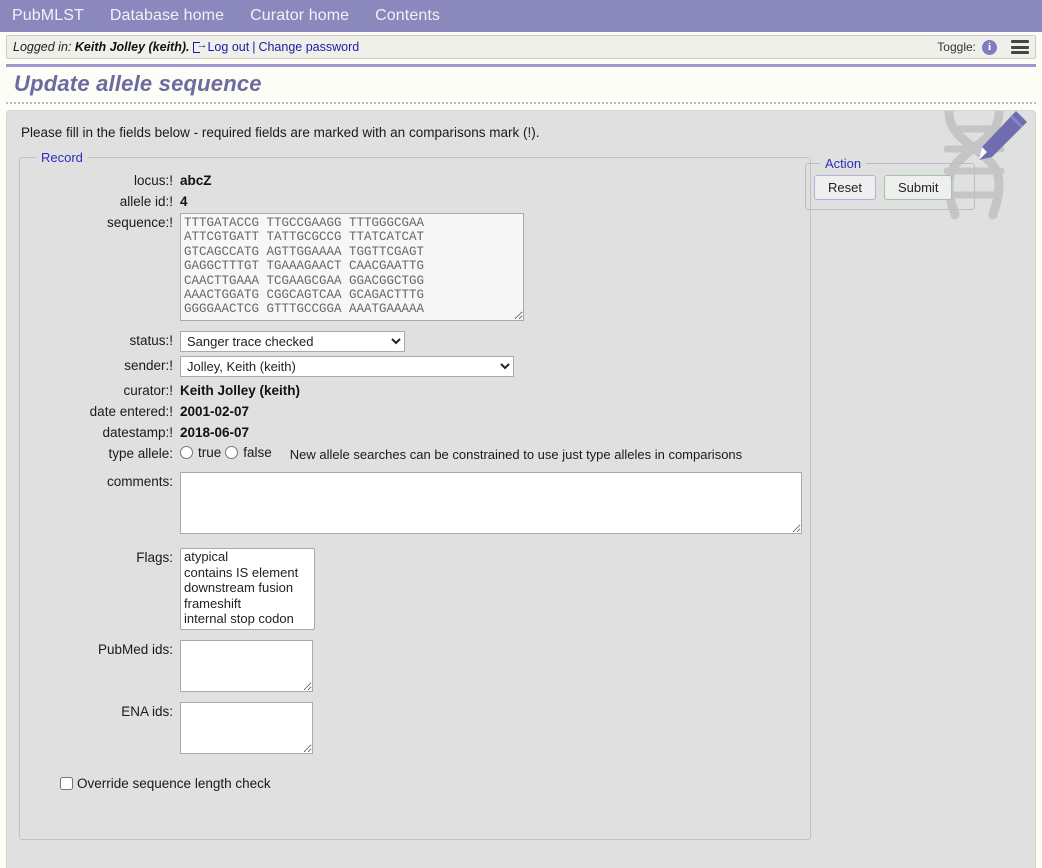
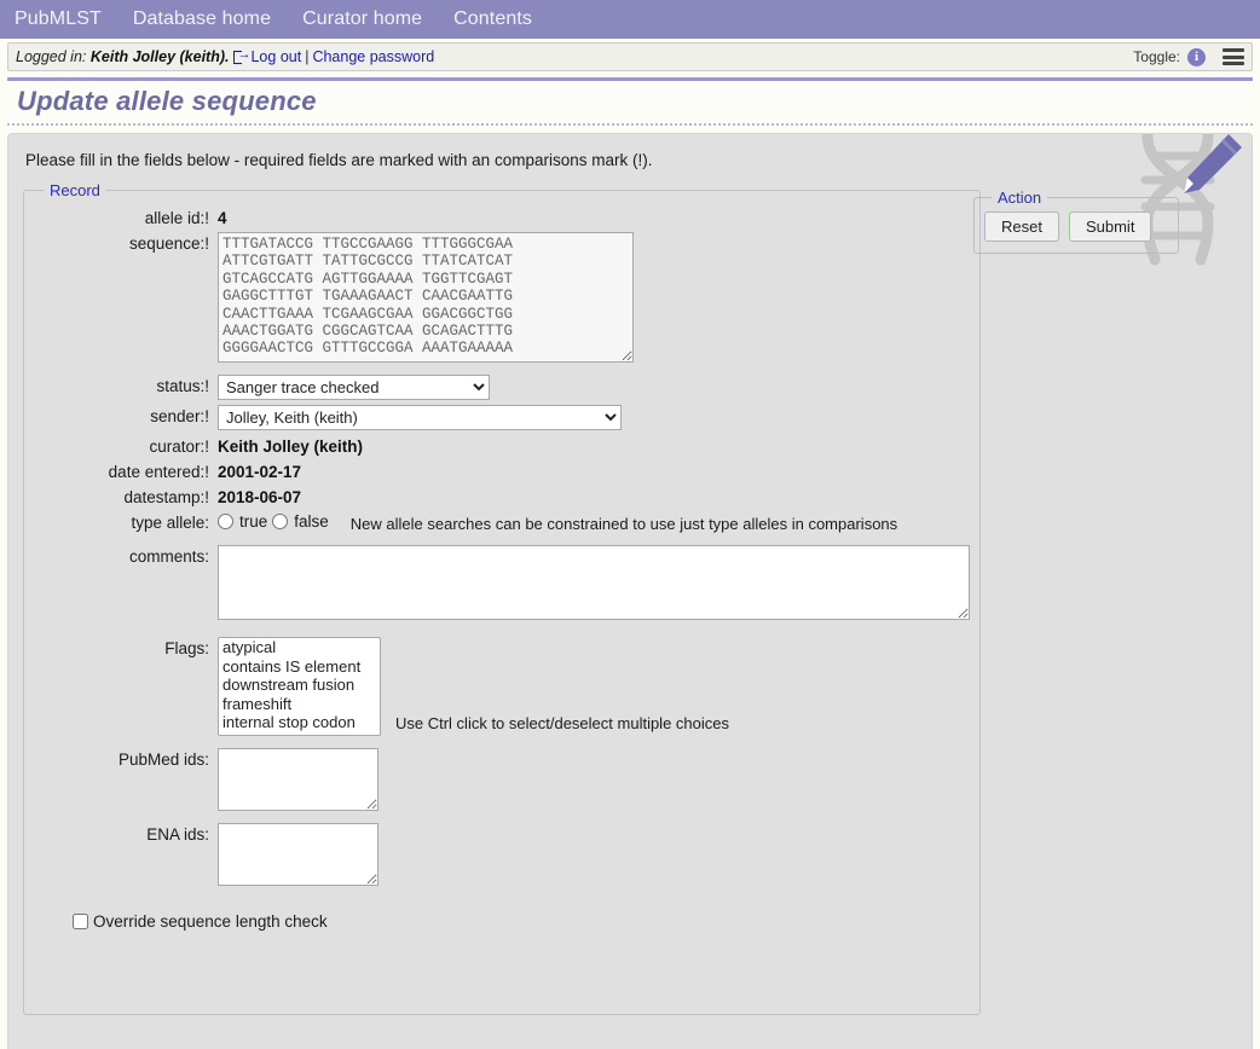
  PubMLST
  Database home
  Curator home
  Contents
  Logged in:
  Keith Jolley (keith).
  Log out
  |
  Change password
  Toggle:
  i
  Update allele sequence
  Please fill in the fields below - required fields are marked with an comparisons mark (!).
  Action
  Reset
  Submit
  Record
- locus:!
- abcZ
  allele id:!
  4
  sequence:!
  TTTGATACCG TTGCCGAAGG TTTGGGCGAA
  ATTCGTGATT TATTGCGCCG TTATCATCAT
  GTCAGCCATG AGTTGGAAAA TGGTTCGAGT
  GAGGCTTTGT TGAAAGAACT CAACGAATTG
  CAACTTGAAA TCGAAGCGAA GGACGGCTGG
  AAACTGGATG CGGCAGTCAA GCAGACTTTG
  GGGGAACTCG GTTTGCCGGA AAATGAAAAA
  status:!
  Sanger trace checked
  sender:!
  Jolley, Keith (keith)
  curator:!
  Keith Jolley (keith)
  date entered:!
- 2001-02-07
+ 2001-02-17
  datestamp:!
  2018-06-07
  type allele:
  true
  false
  New allele searches can be constrained to use just type alleles in comparisons
  comments:
  Flags:
+ Use Ctrl click to select/deselect multiple choices
  PubMed ids:
  ENA ids:
  Override sequence length check
